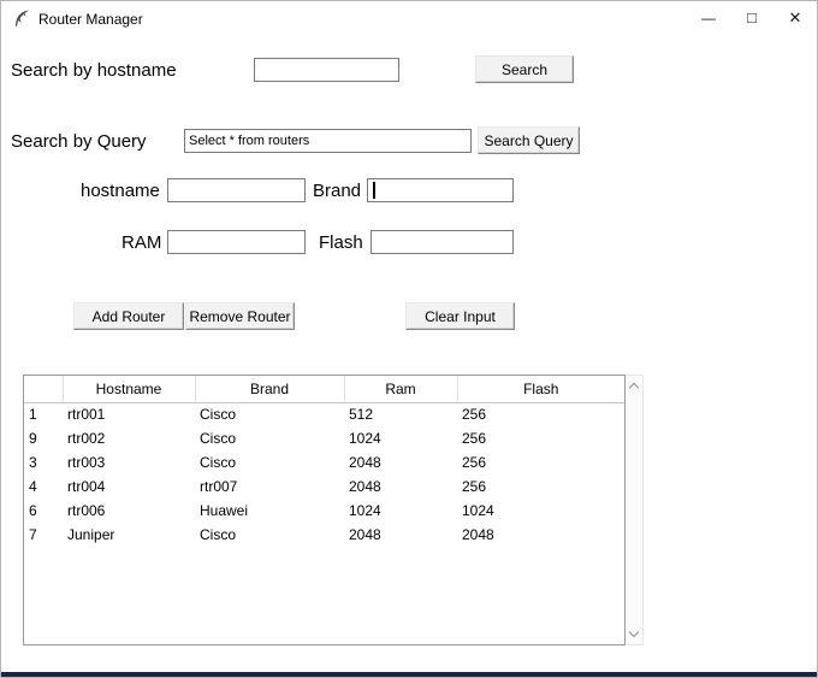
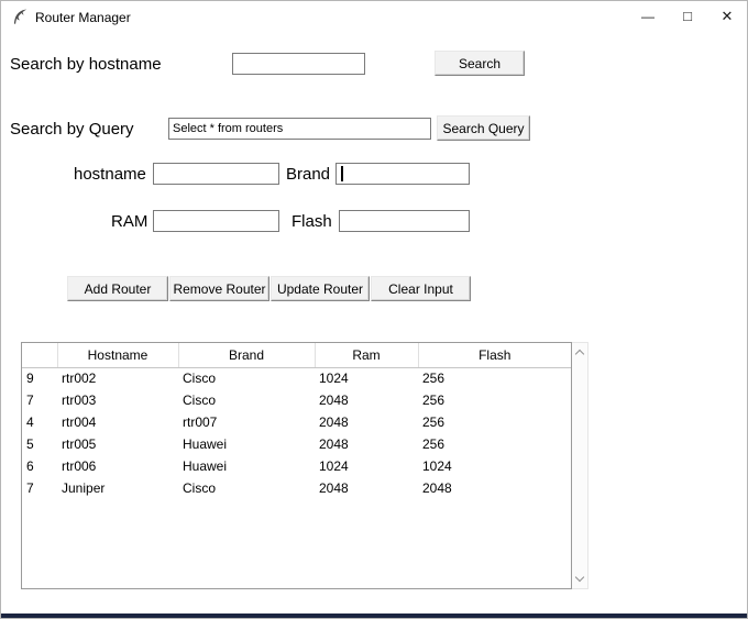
  Router Manager
  —
  □
  ✕
  Search by hostname
  Search
  Search by Query
  Select * from routers
  Search Query
  hostname
  Brand
  RAM
  Flash
  Add Router
  Remove Router
+ Update Router
  Clear Input
  	Hostname	Brand	Ram	Flash
- 1	rtr001	Cisco	512	256
  9	rtr002	Cisco	1024	256
- 3	rtr003	Cisco	2048	256
+ 7	rtr003	Cisco	2048	256
  4	rtr004	rtr007	2048	256
+ 5	rtr005	Huawei	2048	256
  6	rtr006	Huawei	1024	1024
  7	Juniper	Cisco	2048	2048
